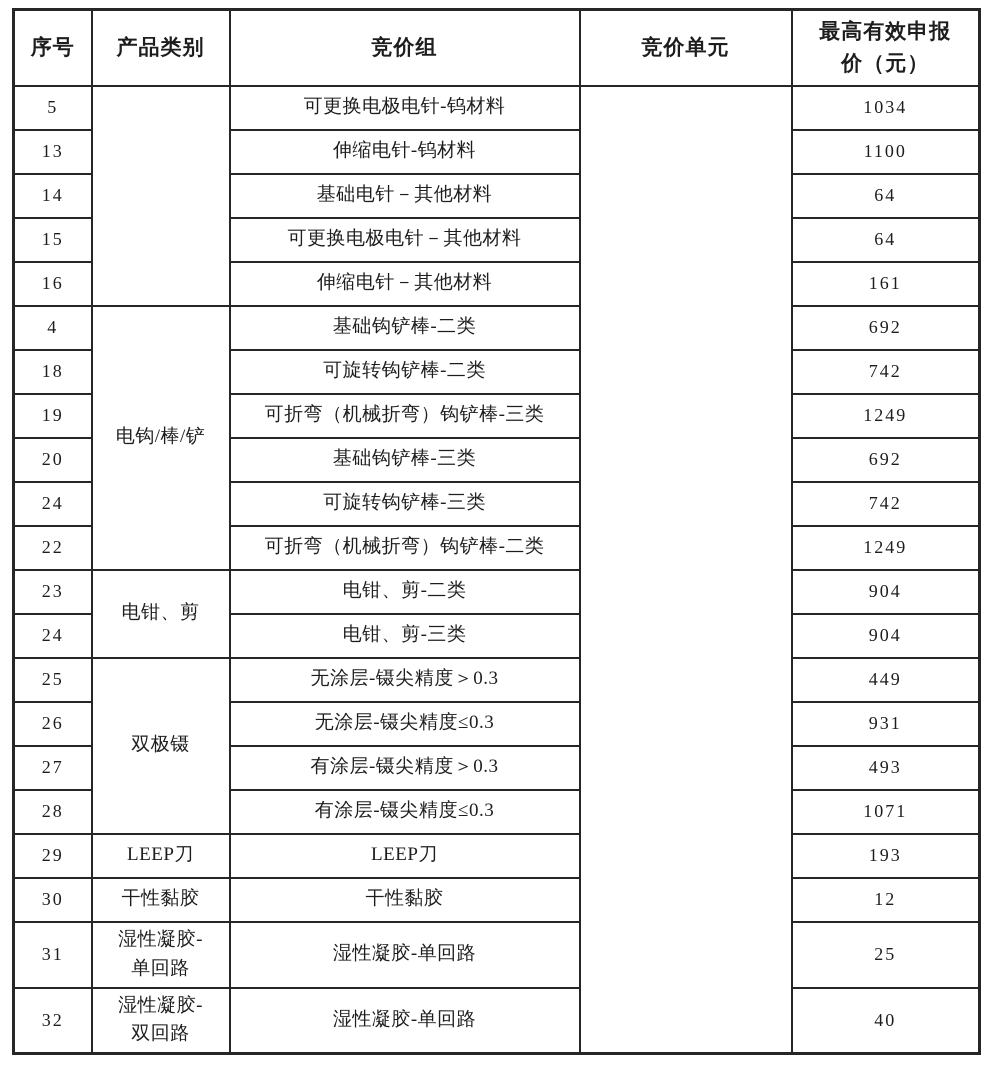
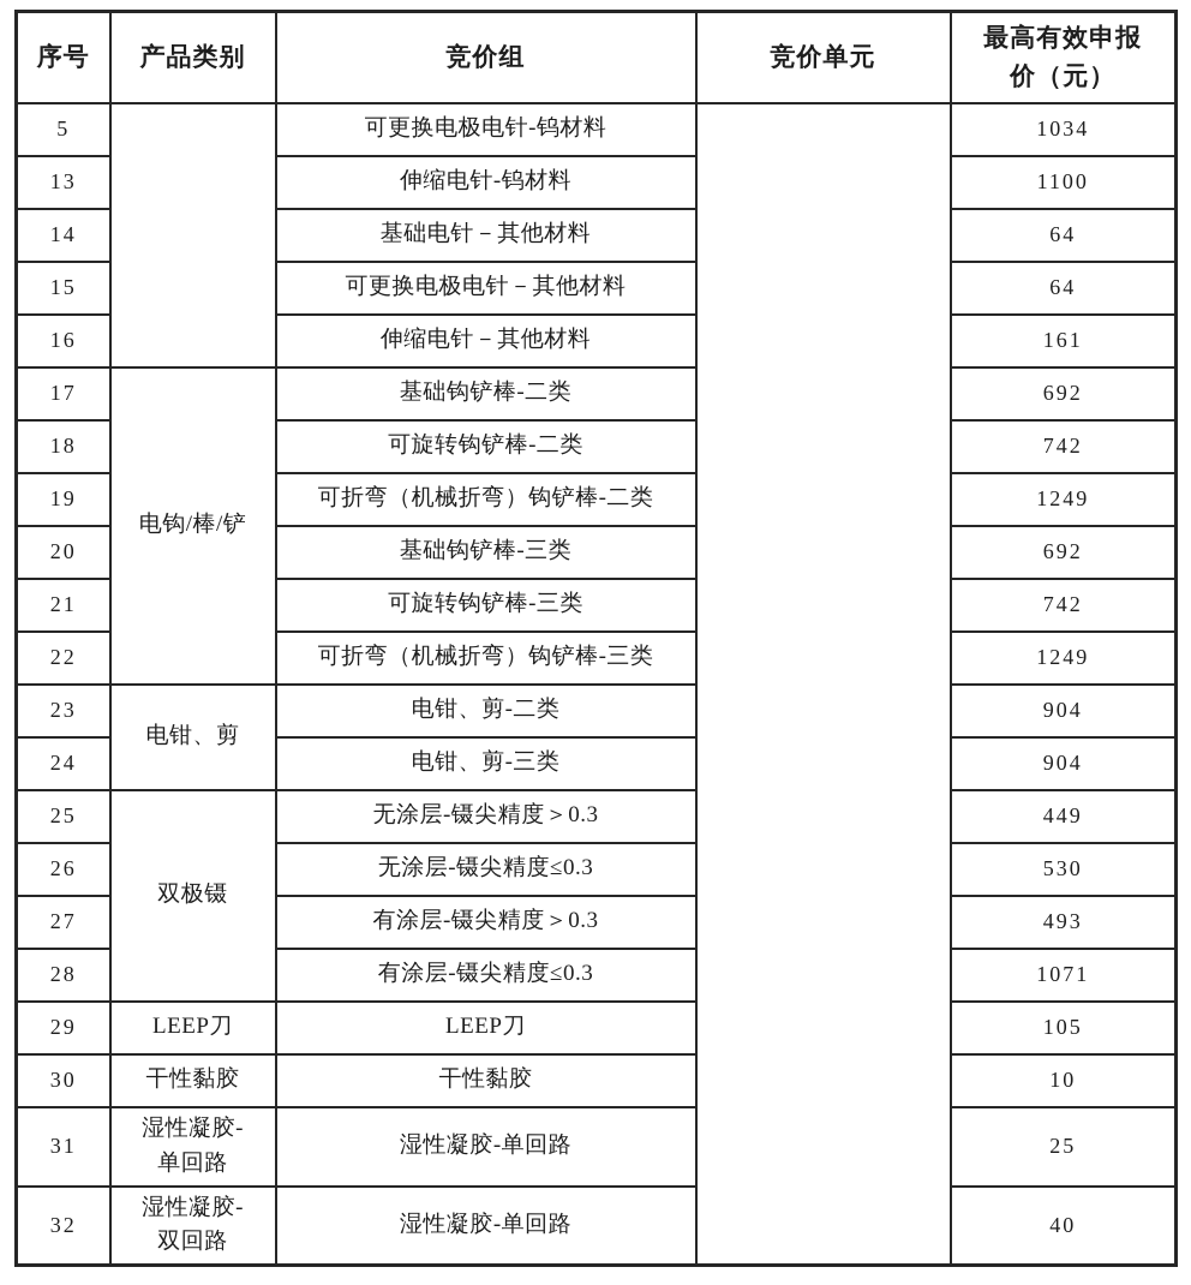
  序号	产品类别	竞价组	竞价单元	最高有效申报价（元）
  5		可更换电极电针-钨材料		1034
  13	伸缩电针-钨材料	1100
  14	基础电针－其他材料	64
  15	可更换电极电针－其他材料	64
  16	伸缩电针－其他材料	161
- 4	电钩/棒/铲	基础钩铲棒-二类	692
+ 17	电钩/棒/铲	基础钩铲棒-二类	692
  18	可旋转钩铲棒-二类	742
- 19	可折弯（机械折弯）钩铲棒-三类	1249
+ 19	可折弯（机械折弯）钩铲棒-二类	1249
  20	基础钩铲棒-三类	692
- 24	可旋转钩铲棒-三类	742
+ 21	可旋转钩铲棒-三类	742
- 22	可折弯（机械折弯）钩铲棒-二类	1249
+ 22	可折弯（机械折弯）钩铲棒-三类	1249
  23	电钳、剪	电钳、剪-二类	904
  24	电钳、剪-三类	904
  25	双极镊	无涂层-镊尖精度＞0.3	449
- 26	无涂层-镊尖精度≤0.3	931
+ 26	无涂层-镊尖精度≤0.3	530
  27	有涂层-镊尖精度＞0.3	493
  28	有涂层-镊尖精度≤0.3	1071
- 29	LEEP刀	LEEP刀	193
+ 29	LEEP刀	LEEP刀	105
- 30	干性黏胶	干性黏胶	12
+ 30	干性黏胶	干性黏胶	10
  31	湿性凝胶-单回路	湿性凝胶-单回路	25
  32	湿性凝胶-双回路	湿性凝胶-单回路	40
